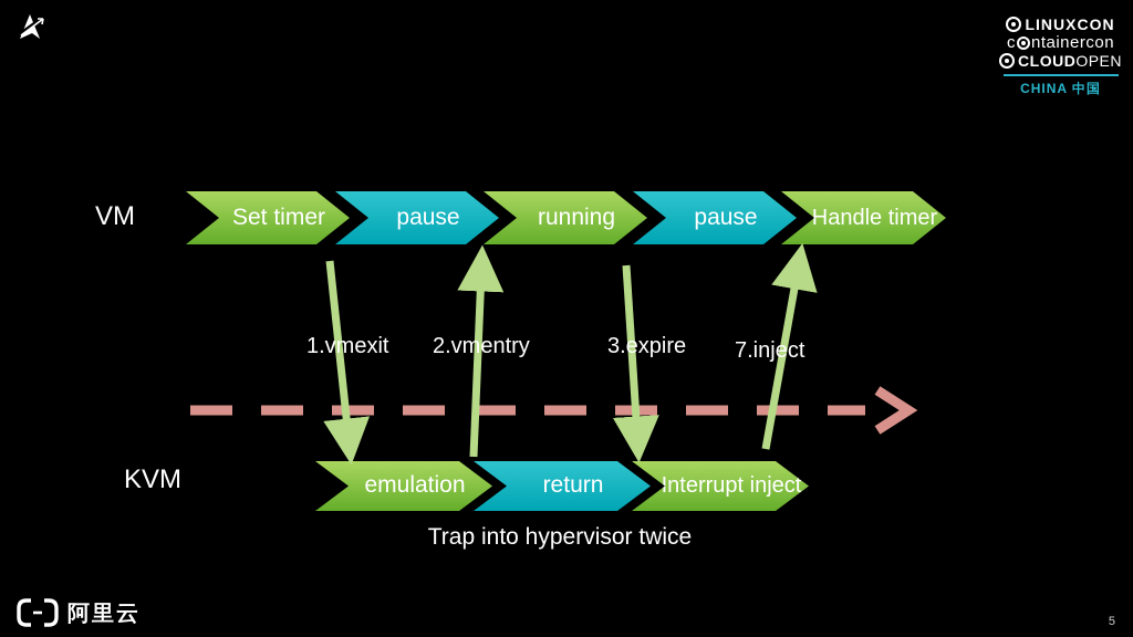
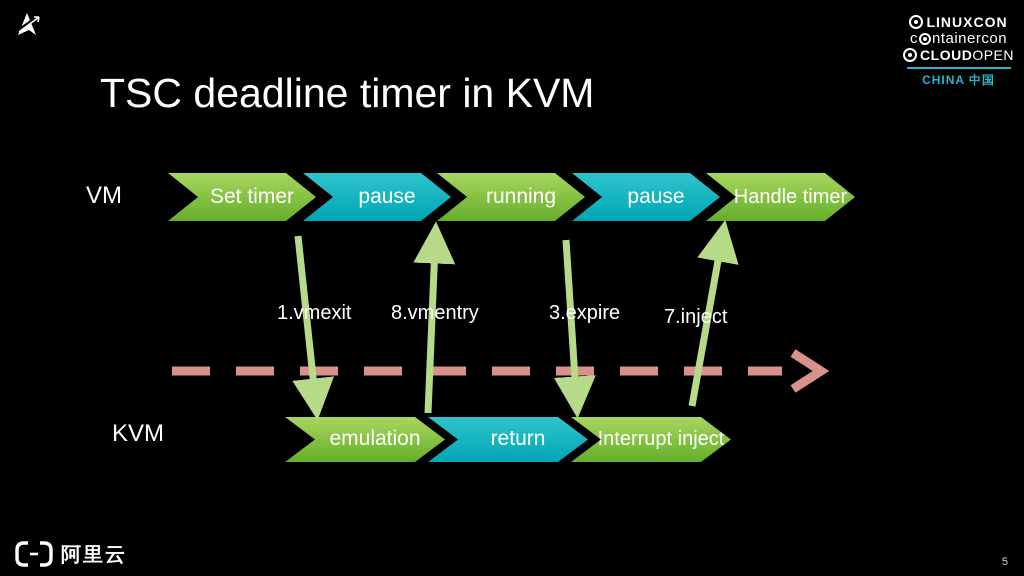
  LINUXCON
  c
  ntainercon
  CLOUD
  OPEN
  CHINA 中国
+ TSC deadline timer in KVM
  VM
  KVM
  Set timer
  pause
  running
  pause
  Handle timer
  emulation
  return
  Interrupt inject
  1.vmexit
- 2.vmentry
+ 8.vmentry
  3.expire
  7.inject
- Trap into hypervisor twice
  阿里云
  5
